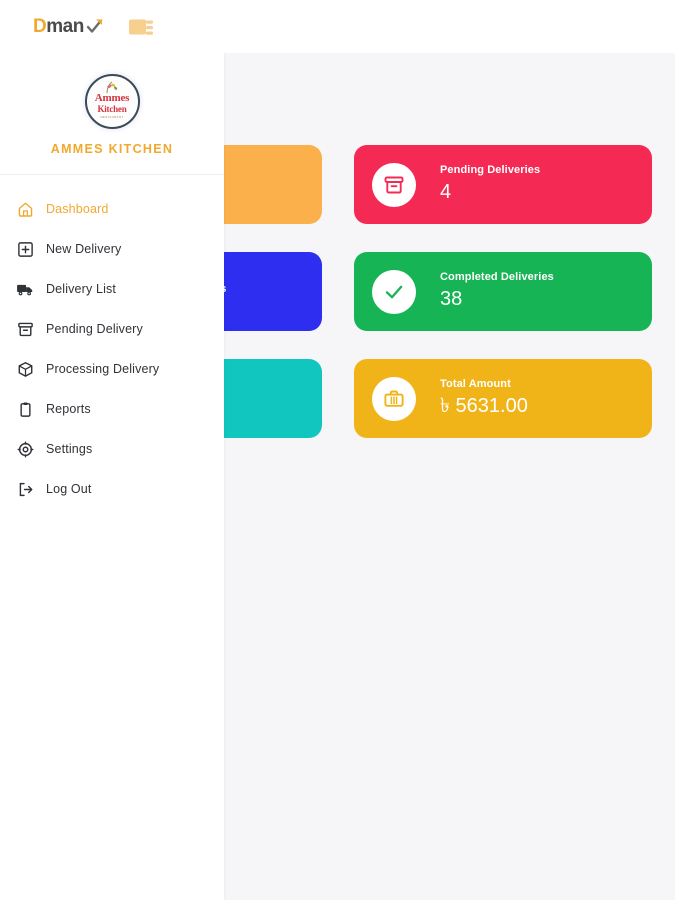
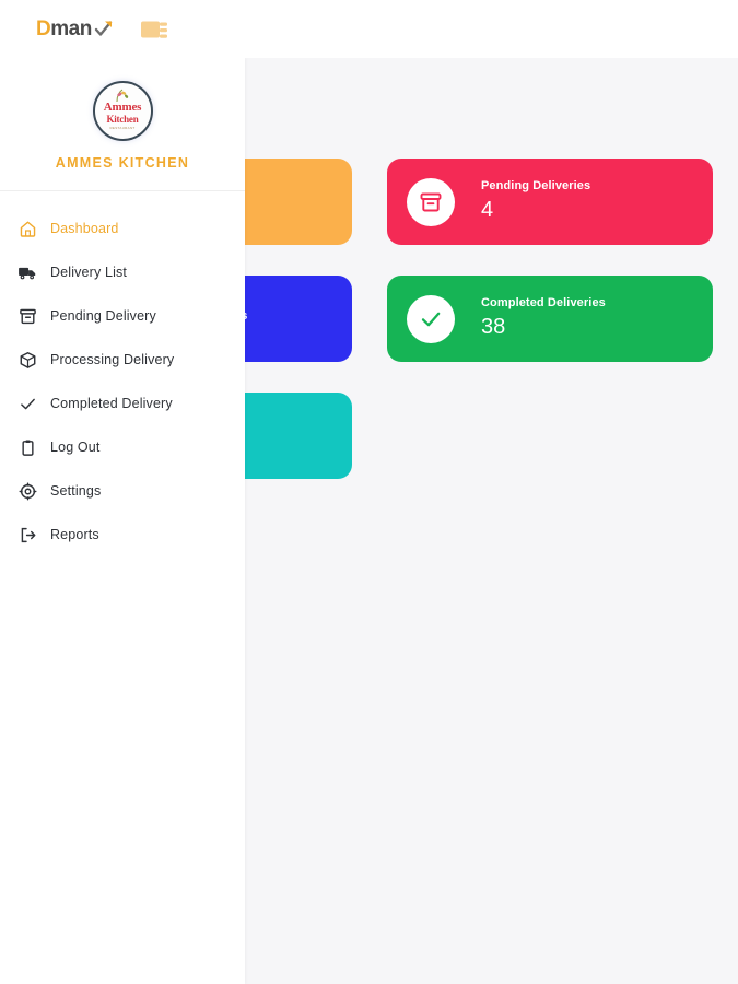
  D
  man
  Pending Deliveries
  4
  Completed Deliveries
  38
- Total Amount
- ৳ 5631.00
  Ammes
  Kitchen
  AMMES KITCHEN
  Dashboard
- New Delivery
  Delivery List
  Pending Delivery
  Processing Delivery
+ Completed Delivery
- Reports
+ Log Out
  Settings
- Log Out
+ Reports
